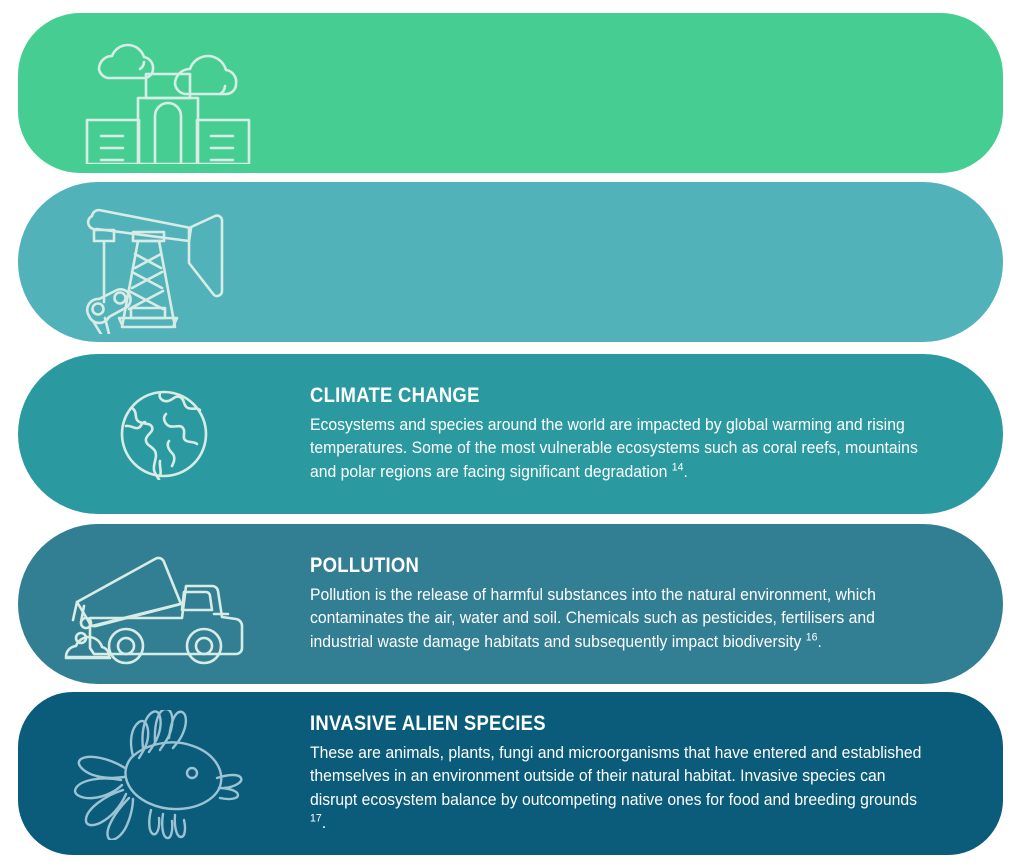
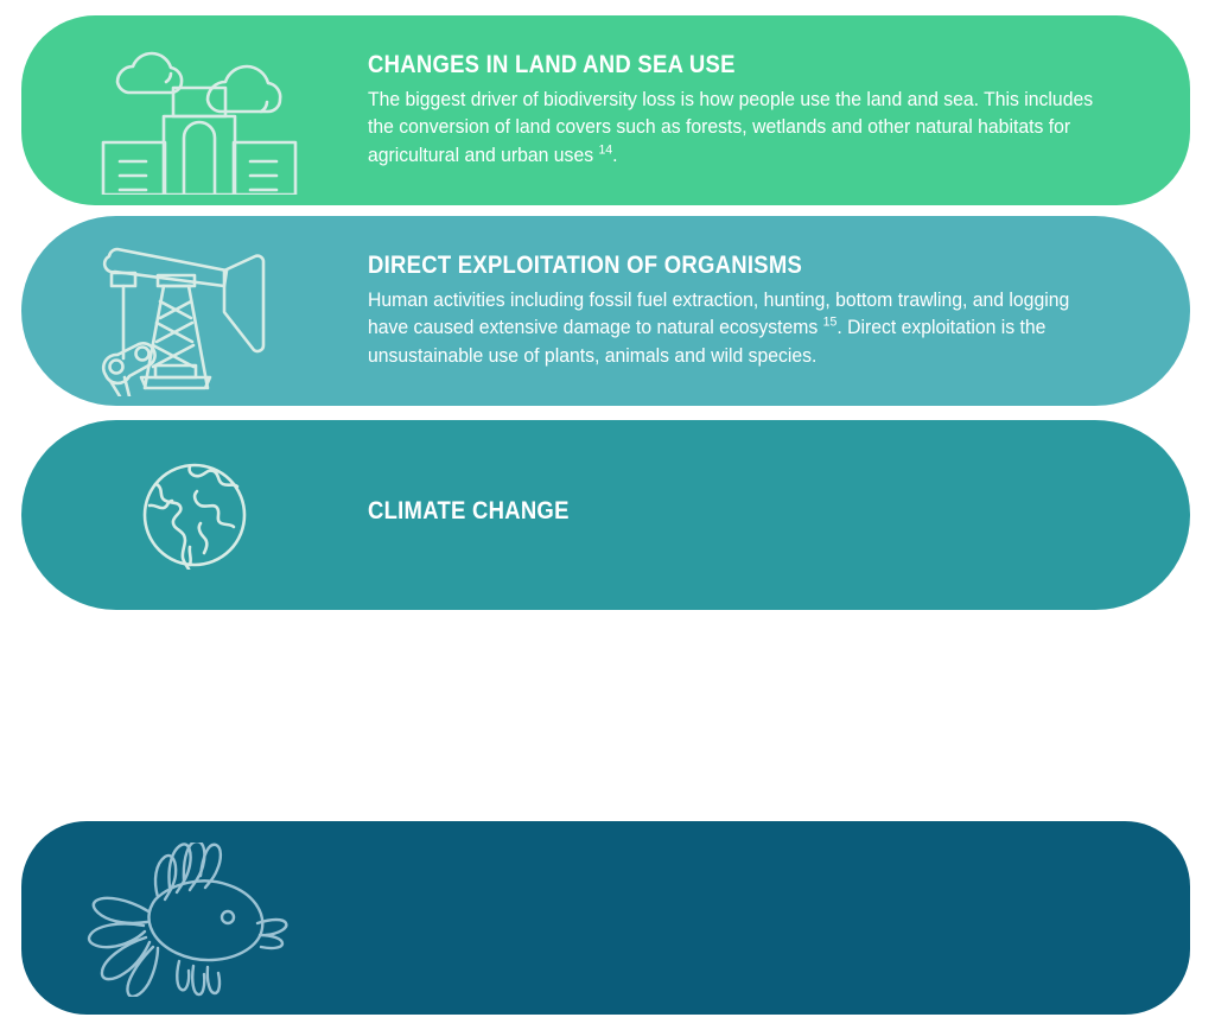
+ CHANGES IN LAND AND SEA USE
+ The biggest driver of biodiversity loss is how people use the land and sea. This includes the conversion of land covers such as forests, wetlands and other natural habitats for agricultural and urban uses 14.
+ DIRECT EXPLOITATION OF ORGANISMS
+ Human activities including fossil fuel extraction, hunting, bottom trawling, and logging have caused extensive damage to natural ecosystems 15. Direct exploitation is the unsustainable use of plants, animals and wild species.
  CLIMATE CHANGE
- Ecosystems and species around the world are impacted by global warming and rising temperatures. Some of the most vulnerable ecosystems such as coral reefs, mountains and polar regions are facing significant degradation 14.
- POLLUTION
- Pollution is the release of harmful substances into the natural environment, which contaminates the air, water and soil. Chemicals such as pesticides, fertilisers and industrial waste damage habitats and subsequently impact biodiversity 16.
- INVASIVE ALIEN SPECIES
- These are animals, plants, fungi and microorganisms that have entered and established themselves in an environment outside of their natural habitat. Invasive species can disrupt ecosystem balance by outcompeting native ones for food and breeding grounds 17.
